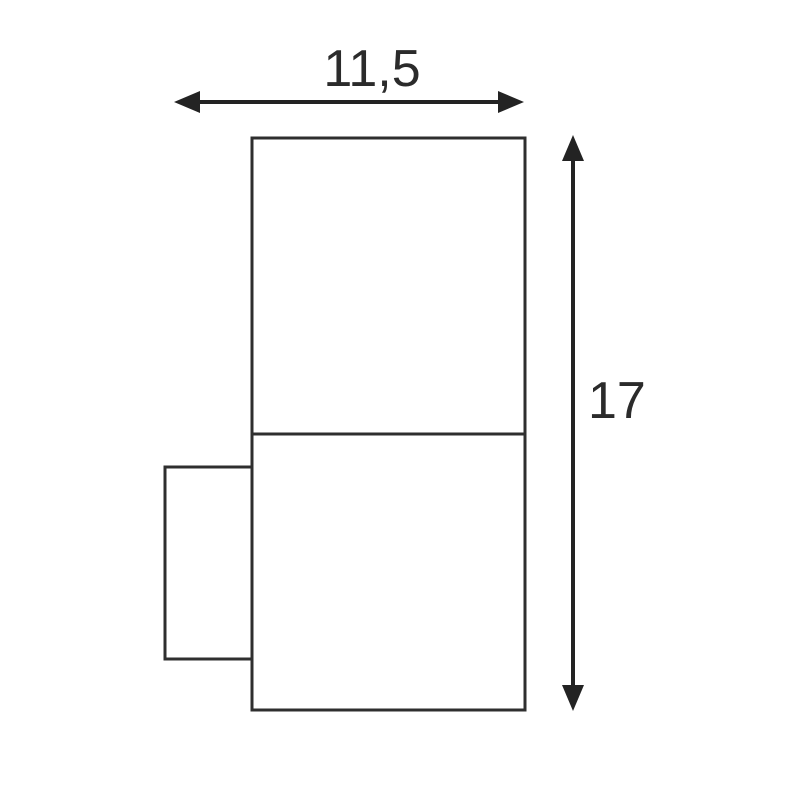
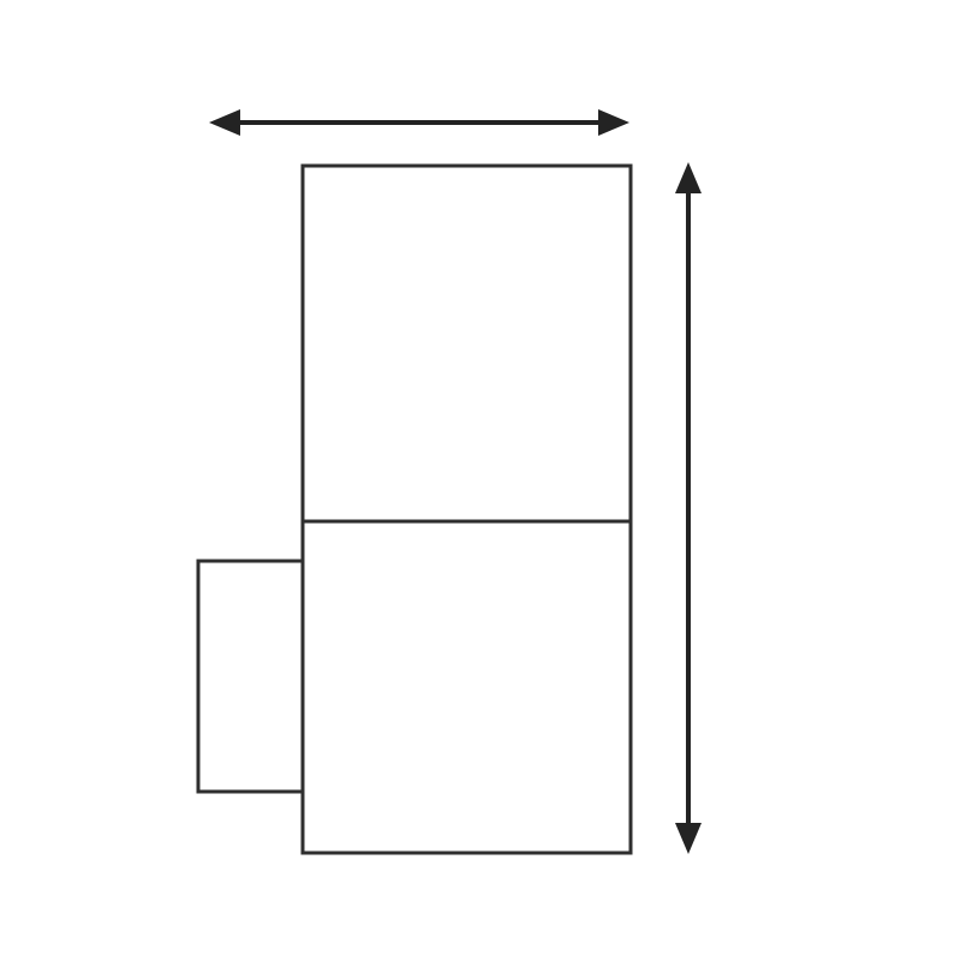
- 11,5
- 17
